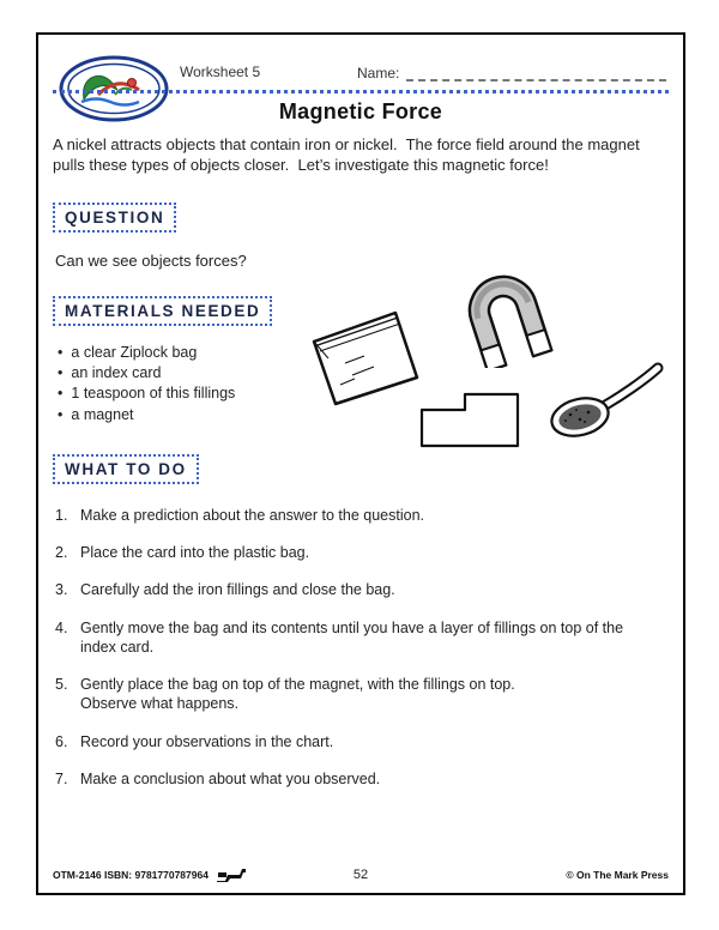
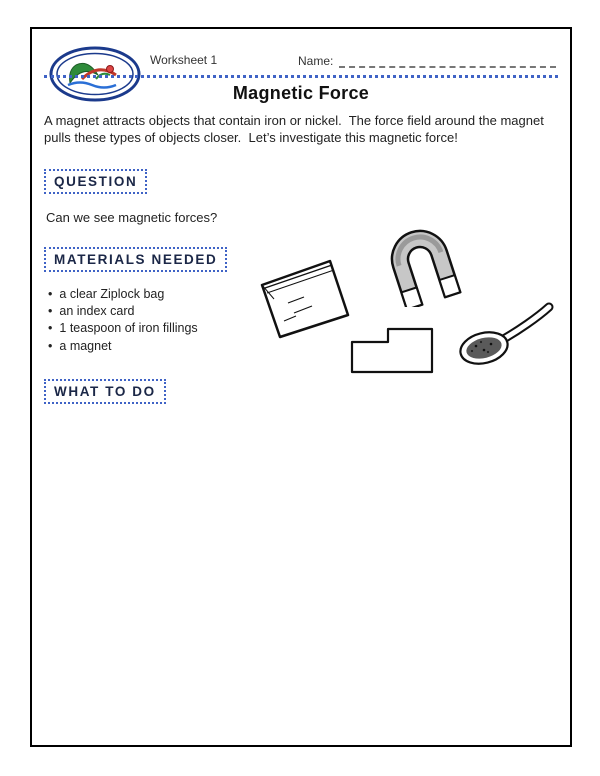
- Worksheet 5
+ Worksheet 1
  Name:
  Magnetic Force
- A nickel attracts objects that contain iron or nickel. The force field around the magnet pulls these types of objects closer. Let’s investigate this magnetic force!
+ A magnet attracts objects that contain iron or nickel. The force field around the magnet pulls these types of objects closer. Let’s investigate this magnetic force!
  QUESTION
- Can we see objects forces?
+ Can we see magnetic forces?
  MATERIALS NEEDED
  •
  a clear Ziplock bag
  •
  an index card
  •
- 1 teaspoon of this fillings
+ 1 teaspoon of iron fillings
  •
  a magnet
  WHAT TO DO
- 1.
- Make a prediction about the answer to the question.
- 2.
- Place the card into the plastic bag.
- 3.
- Carefully add the iron fillings and close the bag.
- 4.
- Gently move the bag and its contents until you have a layer of fillings on top of the index card.
- 5.
- Gently place the bag on top of the magnet, with the fillings on top.
- Observe what happens.
- 6.
- Record your observations in the chart.
- 7.
- Make a conclusion about what you observed.
- OTM-2146 ISBN: 9781770787964
- 52
- © On The Mark Press
